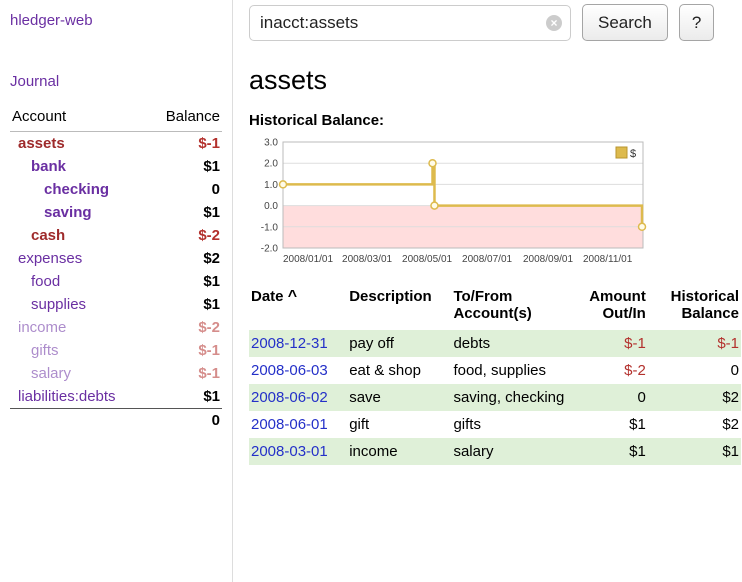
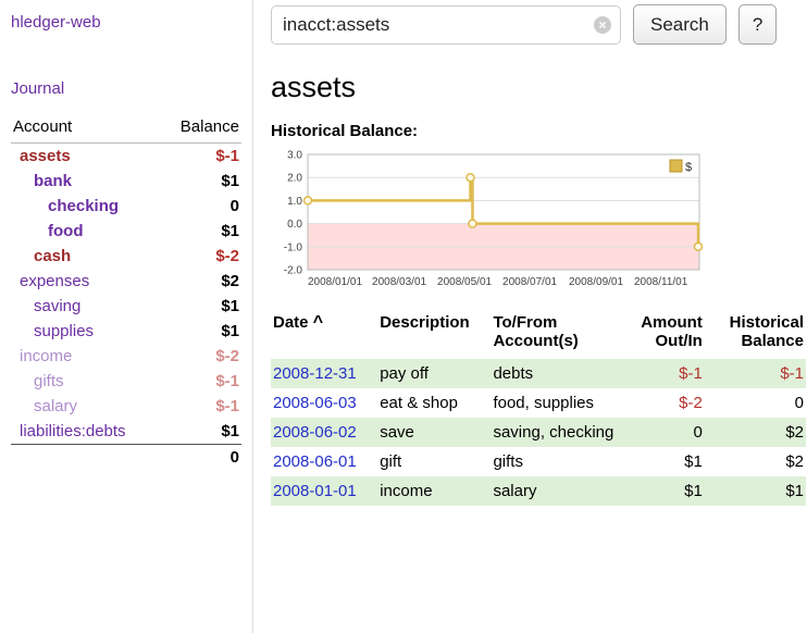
  hledger-web
  Journal
  Account	Balance
  assets	$-1
  bank	$1
  checking	0
- saving	$1
+ food	$1
  cash	$-2
  expenses	$2
- food	$1
+ saving	$1
  supplies	$1
  income	$-2
  gifts	$-1
  salary	$-1
  liabilities:debts	$1
  	0
  inacct:assets
  ×
  Search
  ?
  assets
  Historical Balance:
  -2.0
  -1.0
  0.0
  1.0
  2.0
  3.0
  2008/01/01
  2008/03/01
  2008/05/01
  2008/07/01
  2008/09/01
  2008/11/01
  $
  Date ^	Description	To/From Account(s)	Amount Out/In	Historical Balance
  2008-12-31	pay off	debts	$-1	$-1
  2008-06-03	eat & shop	food, supplies	$-2	0
  2008-06-02	save	saving, checking	0	$2
  2008-06-01	gift	gifts	$1	$2
- 2008-03-01	income	salary	$1	$1
+ 2008-01-01	income	salary	$1	$1
